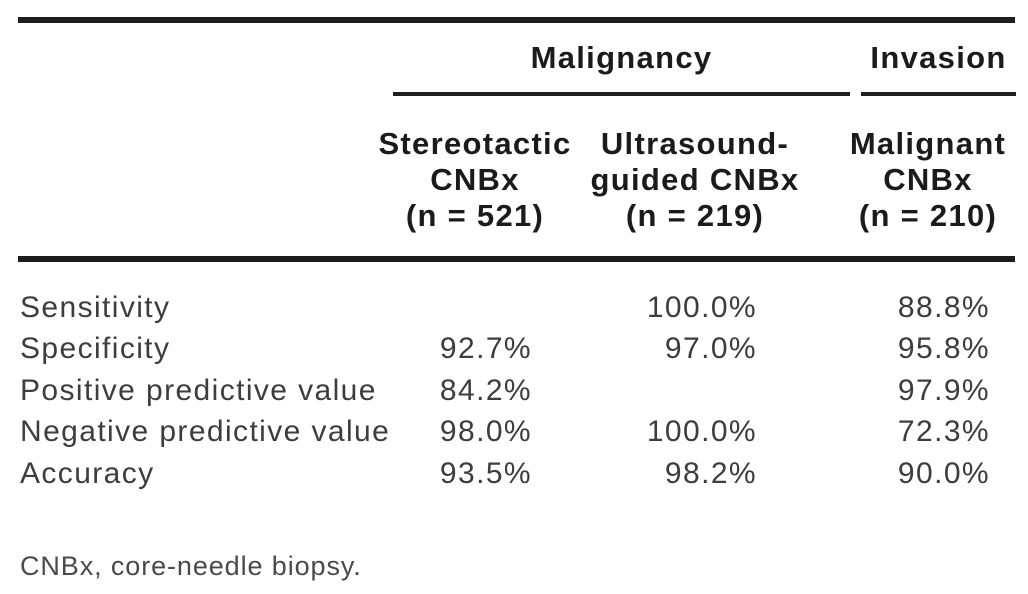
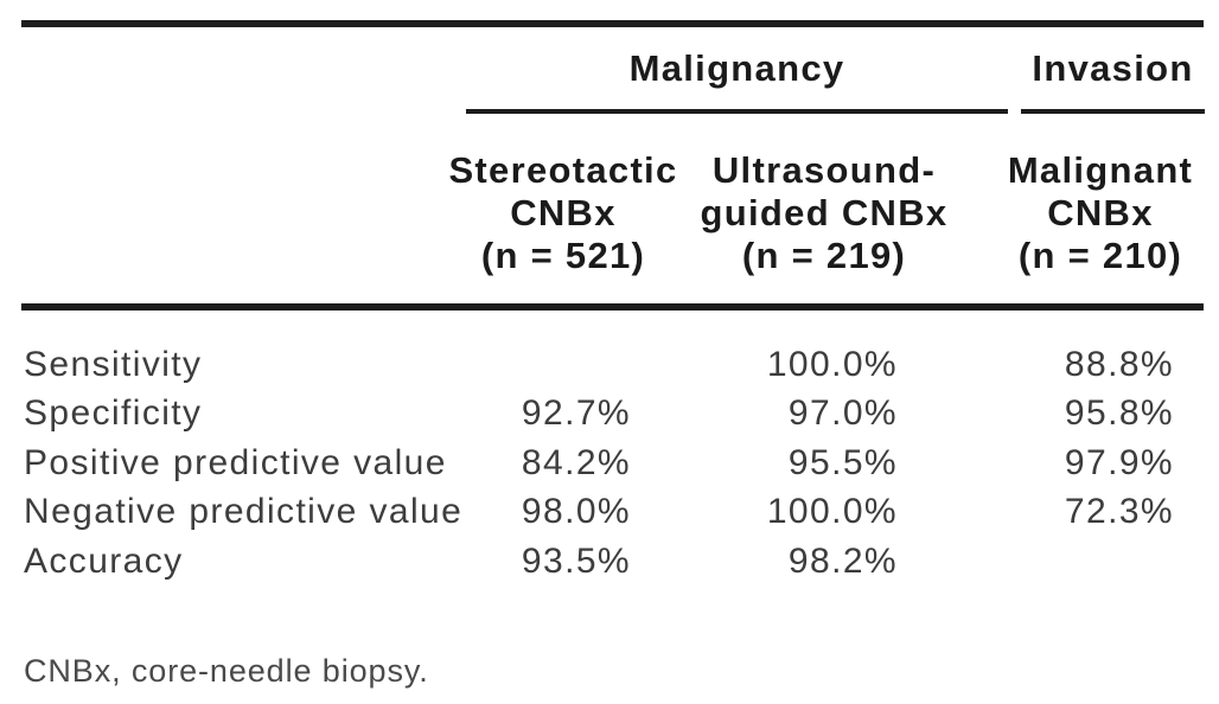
  Malignancy
  Invasion
  Stereotactic
  CNBx
  (n = 521)
  Ultrasound-
  guided CNBx
  (n = 219)
  Malignant
  CNBx
  (n = 210)
  Sensitivity
  100.0%
  88.8%
  Specificity
  92.7%
  97.0%
  95.8%
  Positive predictive value
  84.2%
+ 95.5%
  97.9%
  Negative predictive value
  98.0%
  100.0%
  72.3%
  Accuracy
  93.5%
  98.2%
- 90.0%
  CNBx, core-needle biopsy.
